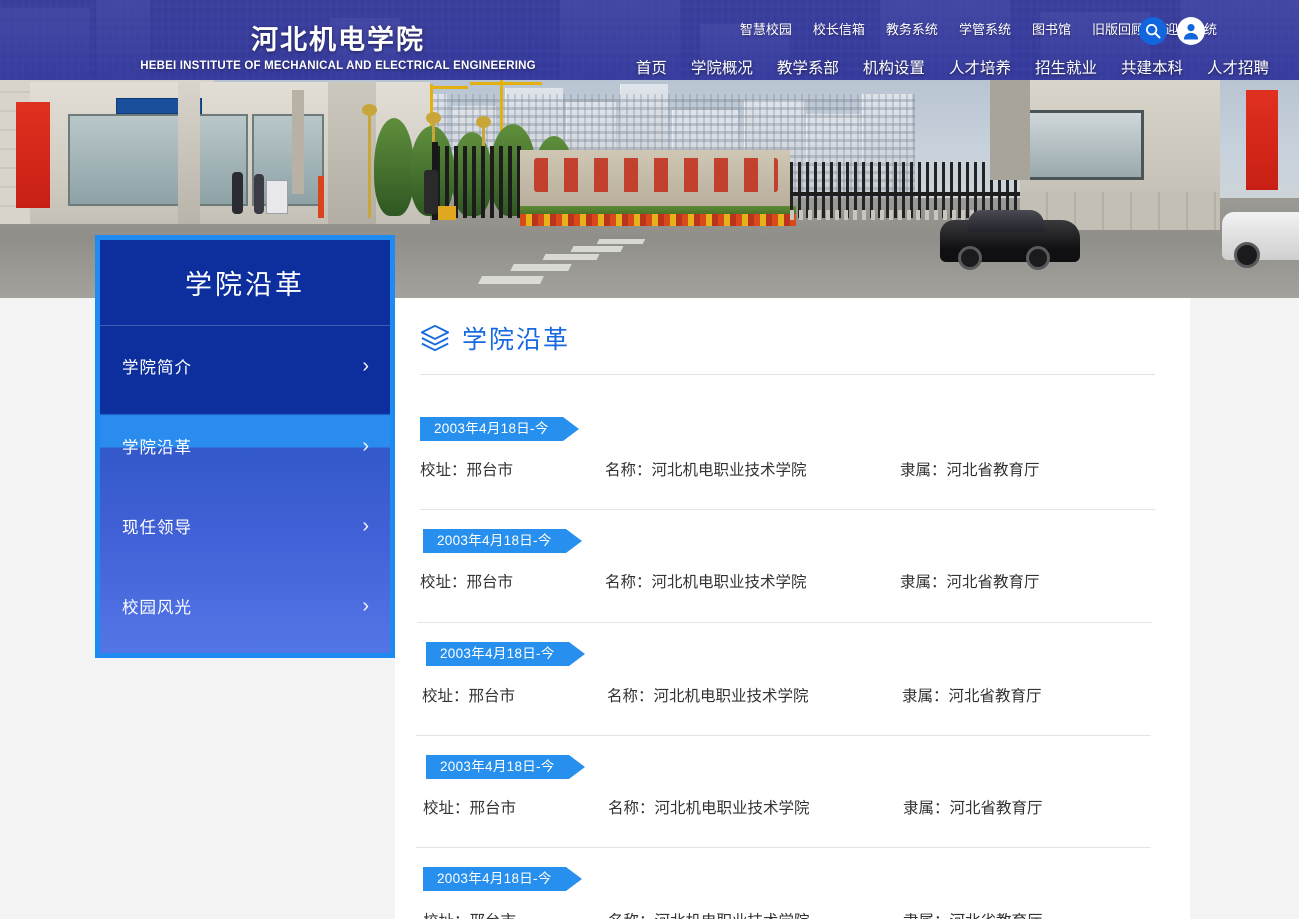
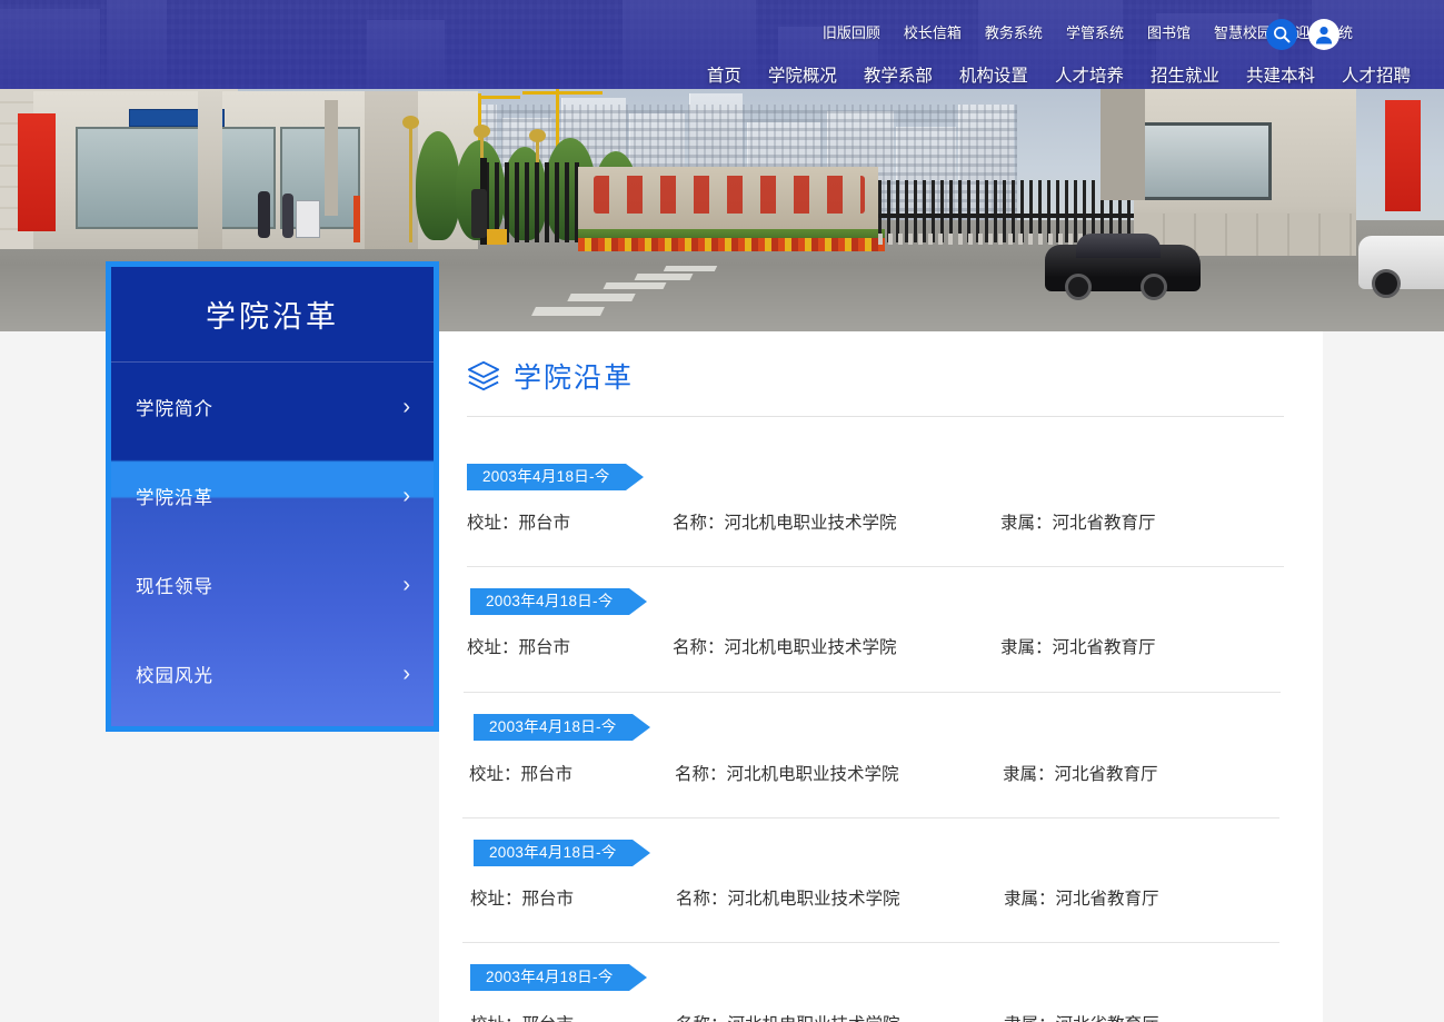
- 河北机电学院
- HEBEI INSTITUTE OF MECHANICAL AND ELECTRICAL ENGINEERING
- 智慧校园
+ 旧版回顾
  校长信箱
  教务系统
  学管系统
  图书馆
- 旧版回顾
+ 智慧校园
  首页
  学院概况
  教学系部
  机构设置
  人才培养
  招生就业
  共建本科
  人才招聘
  学院沿革
  学院简介
  ›
  学院沿革
  ›
  现任领导
  ›
  校园风光
  ›
  学院沿革
  2003年4月18日-今
  校址：邢台市
  名称：河北机电职业技术学院
  隶属：河北省教育厅
  2003年4月18日-今
  校址：邢台市
  名称：河北机电职业技术学院
  隶属：河北省教育厅
  2003年4月18日-今
  校址：邢台市
  名称：河北机电职业技术学院
  隶属：河北省教育厅
  2003年4月18日-今
  校址：邢台市
  名称：河北机电职业技术学院
  隶属：河北省教育厅
  2003年4月18日-今
